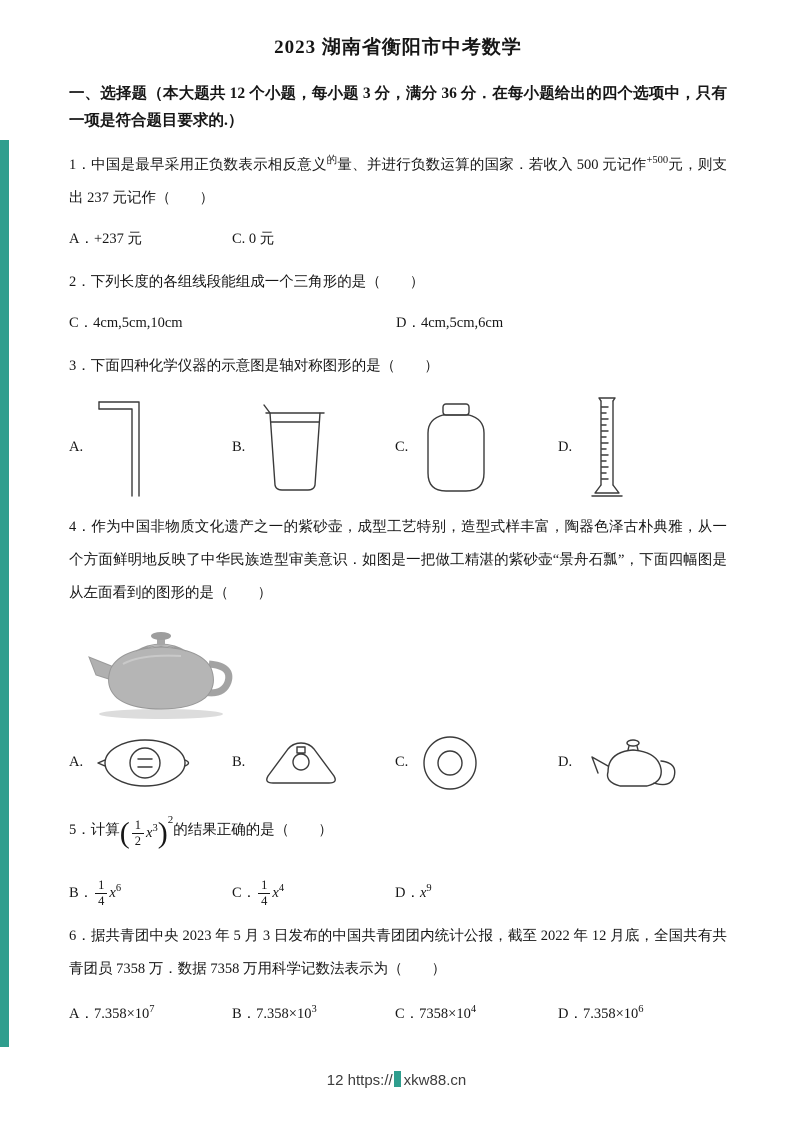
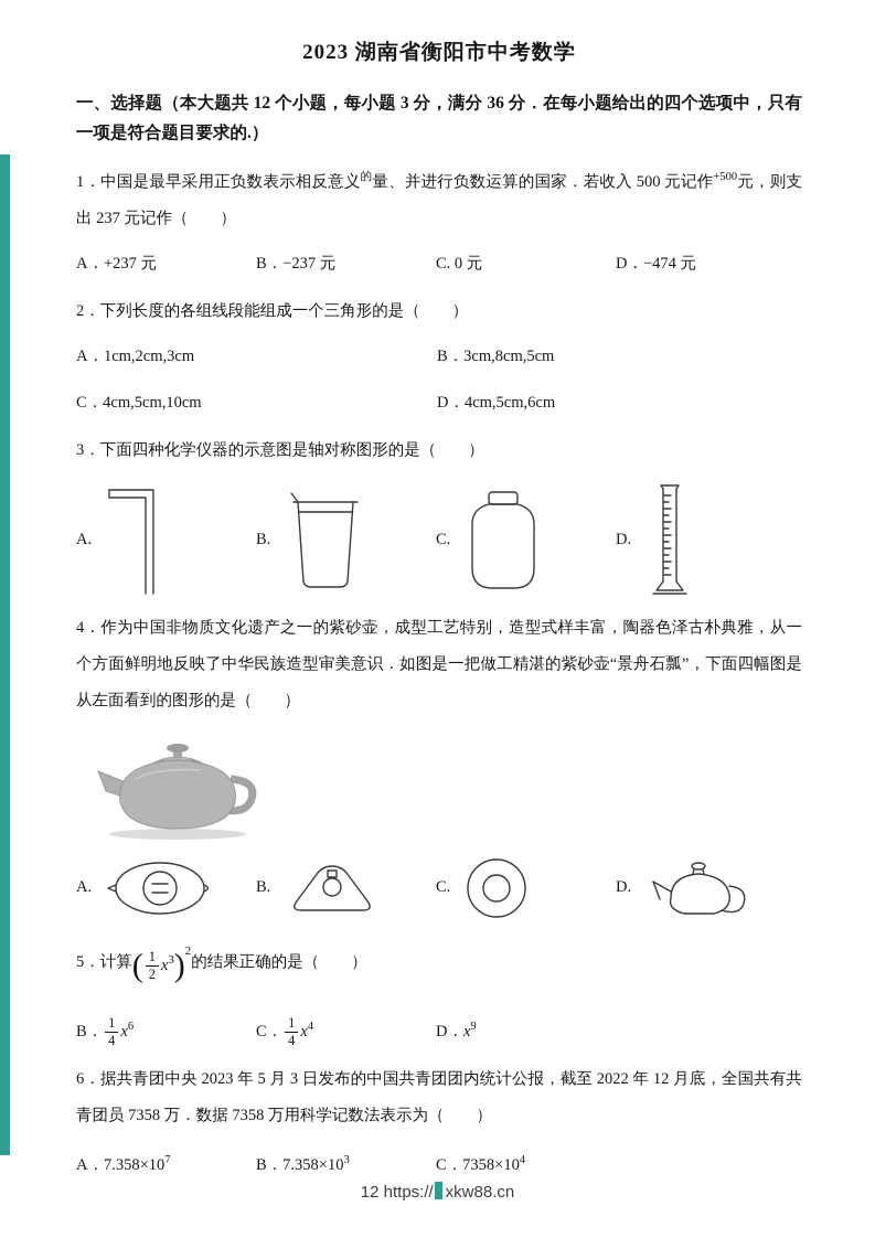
  2023 湖南省衡阳市中考数学
  一、选择题（本大题共 12 个小题，每小题 3 分，满分 36 分．在每小题给出的四个选项中，只有一项是符合题目要求的.）
  1．中国是最早采用正负数表示相反意义的量、并进行负数运算的国家．若收入 500 元记作+500元，则支出 237 元记作（ ）
  A．+237 元
+ B．−237 元
  C. 0 元
+ D．−474 元
  2．下列长度的各组线段能组成一个三角形的是（ ）
+ A．1cm,2cm,3cm
+ B．3cm,8cm,5cm
  C．4cm,5cm,10cm
  D．4cm,5cm,6cm
  3．下面四种化学仪器的示意图是轴对称图形的是（ ）
  A.
  B.
  C.
  D.
  4．作为中国非物质文化遗产之一的紫砂壶，成型工艺特别，造型式样丰富，陶器色泽古朴典雅，从一个方面鲜明地反映了中华民族造型审美意识．如图是一把做工精湛的紫砂壶“景舟石瓢”，下面四幅图是从左面看到的图形的是（ ）
  A.
  B.
  C.
  D.
  5．计算
  (
  1
  2
  x3)2
  的结果正确的是（ ）
  B．
  1
  4
  x6
  C．
  1
  4
  x4
  D．x9
  6．据共青团中央 2023 年 5 月 3 日发布的中国共青团团内统计公报，截至 2022 年 12 月底，全国共有共青团员 7358 万．数据 7358 万用科学记数法表示为（ ）
  A．7.358×107
  B．7.358×103
  C．7358×104
- D．7.358×106
  12 https:// xkw88.cn
